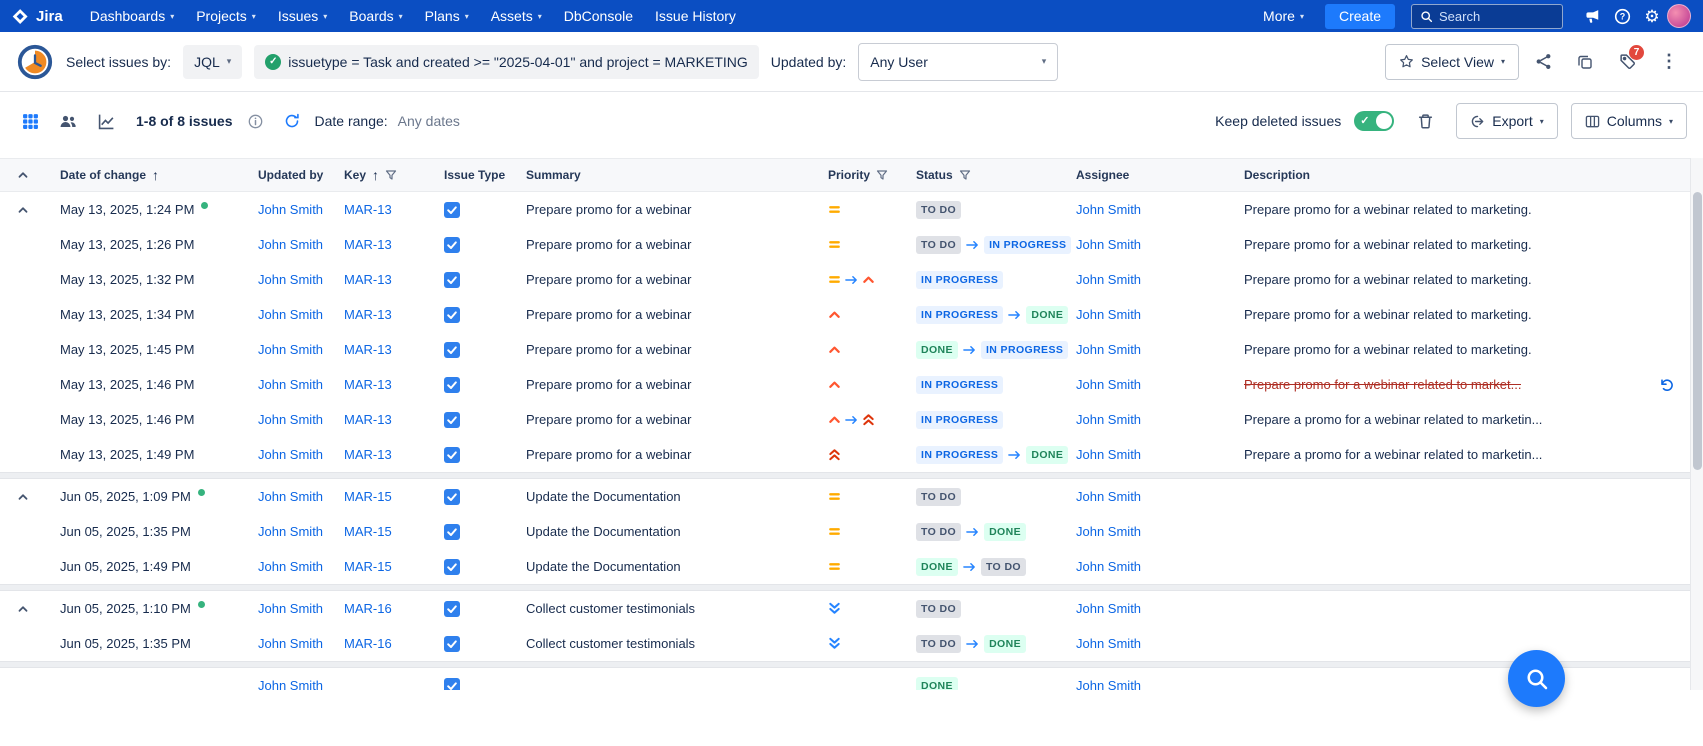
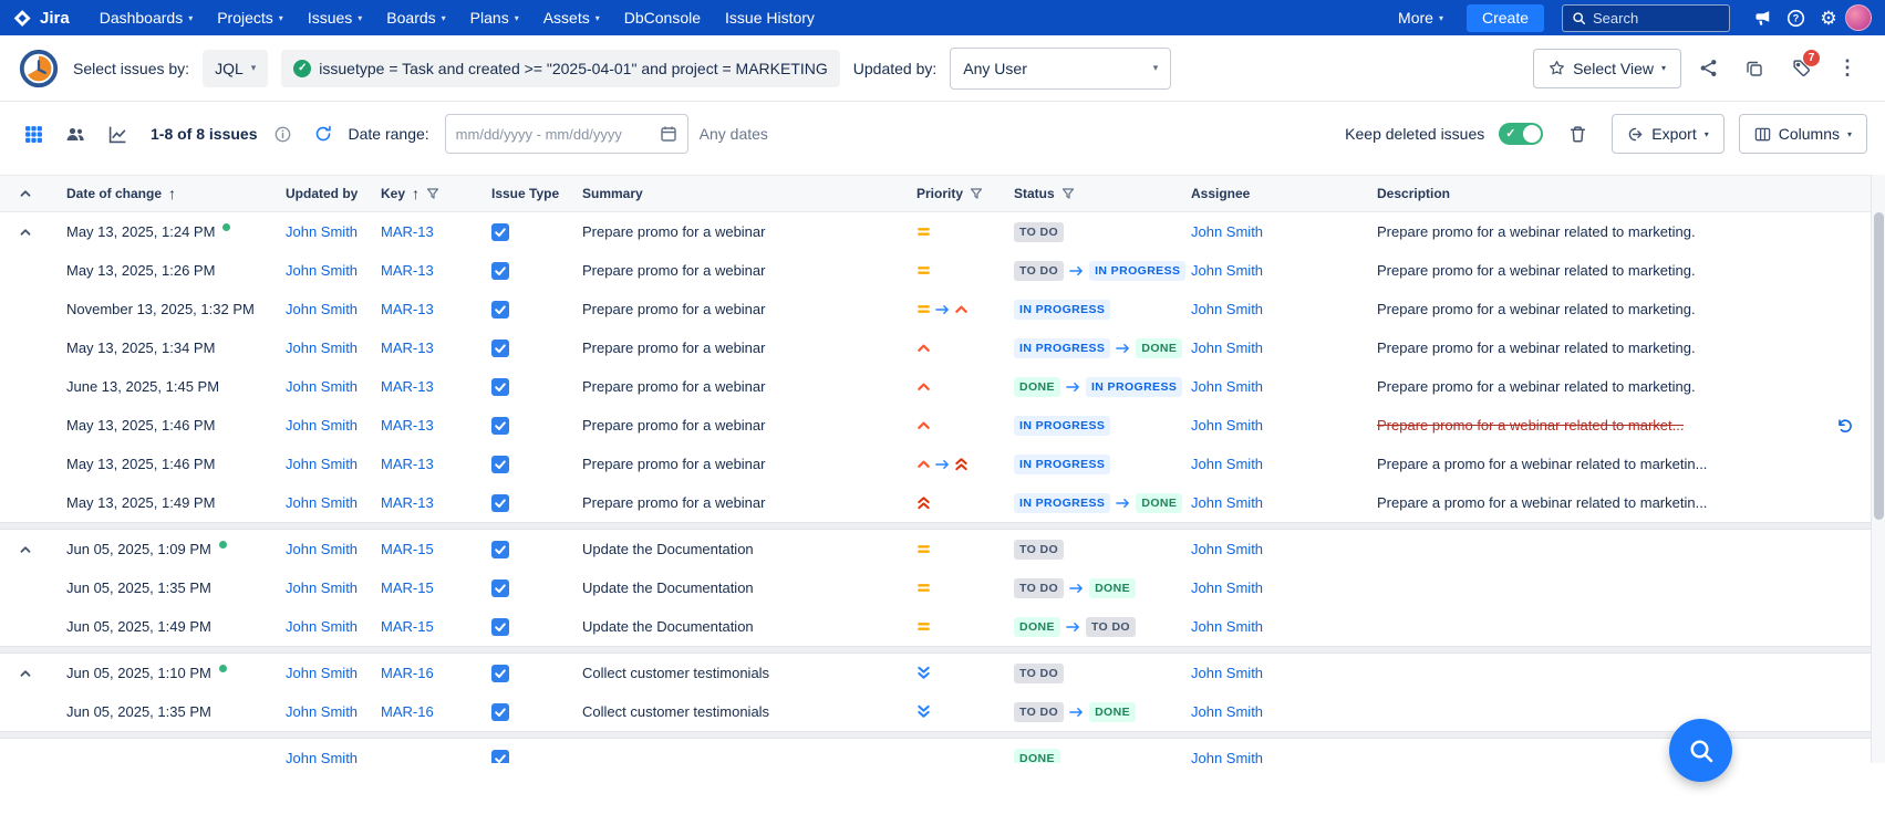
  Jira
  Dashboards
  ▾
  Projects
  ▾
  Issues
  ▾
  Boards
  ▾
  Plans
  ▾
  Assets
  ▾
  DbConsole
  Issue History
  More
  ▾
  Create
  Search
  ?
  ⚙
  Select issues by:
  JQL
  ▾
  ✓
  issuetype = Task and created >= "2025-04-01" and project = MARKETING
  Updated by:
  Any User
  ▾
  Select View
  ▾
  7
  ⋮
  1-8 of 8 issues
  Date range:
+ mm/dd/yyyy - mm/dd/yyyy
  Any dates
  Keep deleted issues
  ✓
  Export
  ▾
  Columns
  ▾
  Date of change
  ↑
  Updated by
  Key
  ↑
  Issue Type
  Summary
  Priority
  Status
  Assignee
  Description
  May 13, 2025, 1:24 PM
  John Smith
  MAR-13
  Prepare promo for a webinar
  TO DO
  John Smith
  Prepare promo for a webinar related to marketing.
  May 13, 2025, 1:26 PM
  John Smith
  MAR-13
  Prepare promo for a webinar
  TO DO
  IN PROGRESS
  John Smith
  Prepare promo for a webinar related to marketing.
- May 13, 2025, 1:32 PM
+ November 13, 2025, 1:32 PM
  John Smith
  MAR-13
  Prepare promo for a webinar
  IN PROGRESS
  John Smith
  Prepare promo for a webinar related to marketing.
  May 13, 2025, 1:34 PM
  John Smith
  MAR-13
  Prepare promo for a webinar
  IN PROGRESS
  DONE
  John Smith
  Prepare promo for a webinar related to marketing.
- May 13, 2025, 1:45 PM
+ June 13, 2025, 1:45 PM
  John Smith
  MAR-13
  Prepare promo for a webinar
  DONE
  IN PROGRESS
  John Smith
  Prepare promo for a webinar related to marketing.
  May 13, 2025, 1:46 PM
  John Smith
  MAR-13
  Prepare promo for a webinar
  IN PROGRESS
  John Smith
  Prepare promo for a webinar related to market...
  May 13, 2025, 1:46 PM
  John Smith
  MAR-13
  Prepare promo for a webinar
  IN PROGRESS
  John Smith
  Prepare a promo for a webinar related to marketin...
  May 13, 2025, 1:49 PM
  John Smith
  MAR-13
  Prepare promo for a webinar
  IN PROGRESS
  DONE
  John Smith
  Prepare a promo for a webinar related to marketin...
  Jun 05, 2025, 1:09 PM
  John Smith
  MAR-15
  Update the Documentation
  TO DO
  John Smith
  Jun 05, 2025, 1:35 PM
  John Smith
  MAR-15
  Update the Documentation
  TO DO
  DONE
  John Smith
  Jun 05, 2025, 1:49 PM
  John Smith
  MAR-15
  Update the Documentation
  DONE
  TO DO
  John Smith
  Jun 05, 2025, 1:10 PM
  John Smith
  MAR-16
  Collect customer testimonials
  TO DO
  John Smith
  Jun 05, 2025, 1:35 PM
  John Smith
  MAR-16
  Collect customer testimonials
  TO DO
  DONE
  John Smith
  John Smith
  DONE
  John Smith
